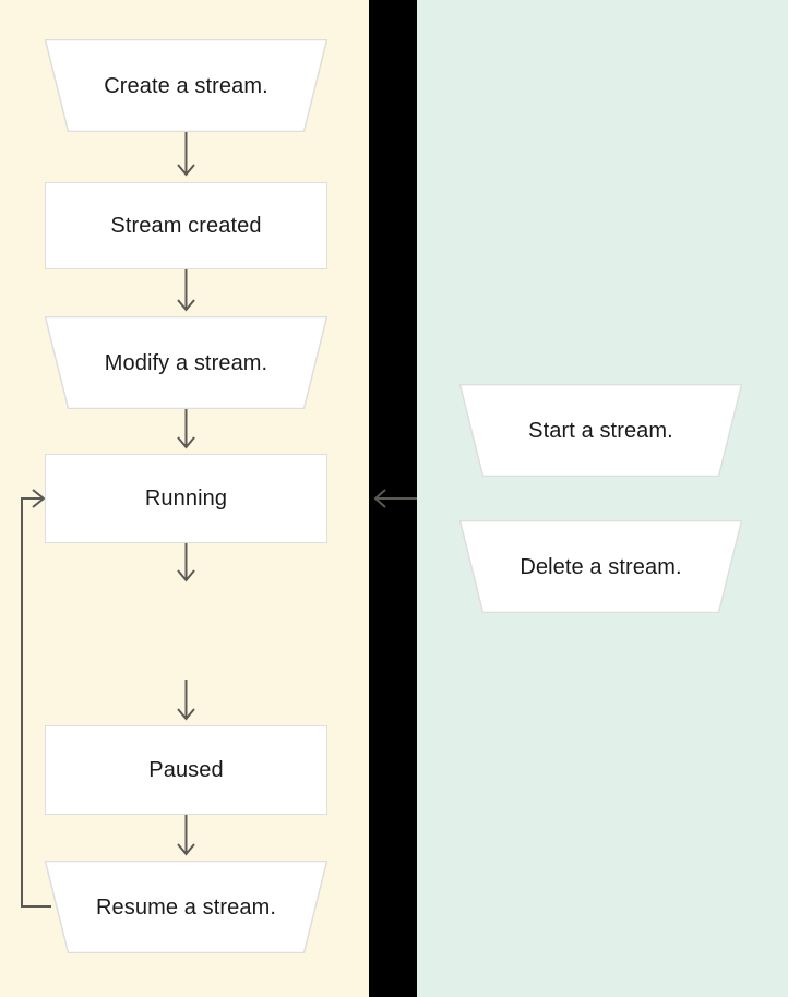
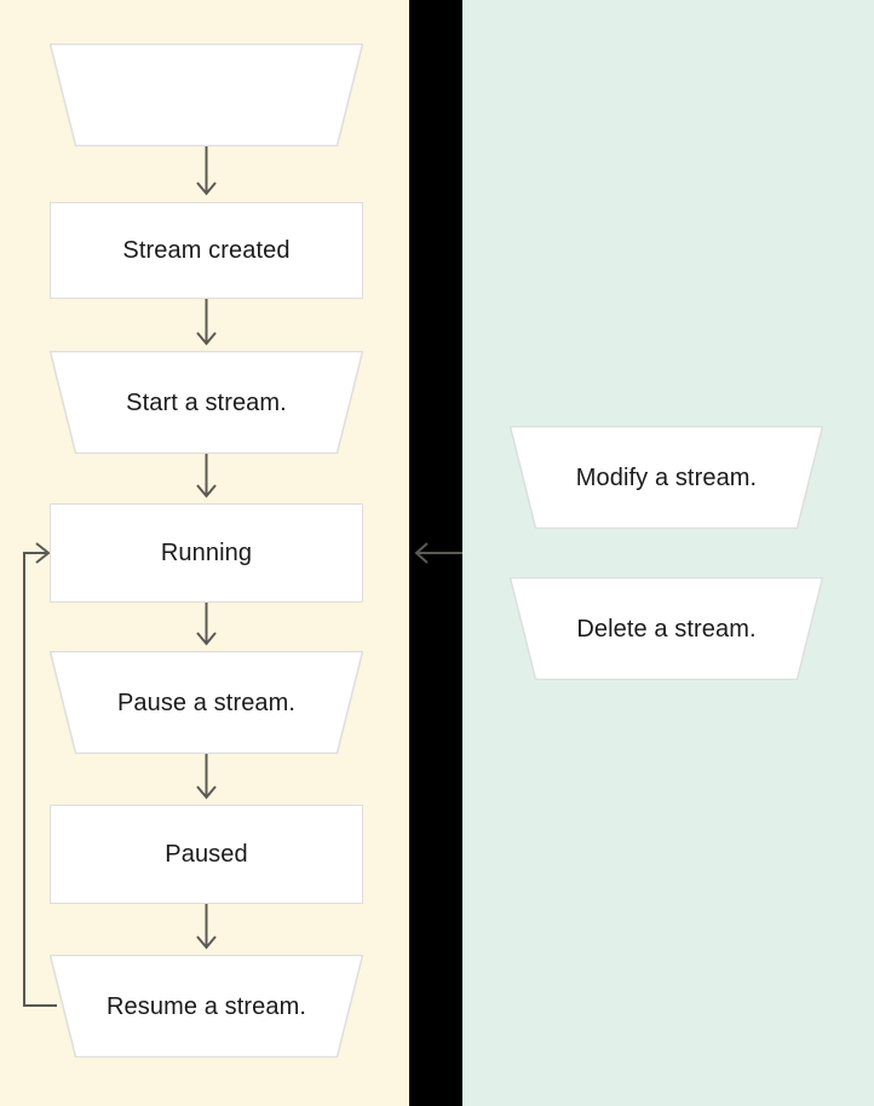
- Create a stream.
  Stream created
- Modify a stream.
+ Start a stream.
  Running
+ Pause a stream.
  Paused
  Resume a stream.
- Start a stream.
+ Modify a stream.
  Delete a stream.
